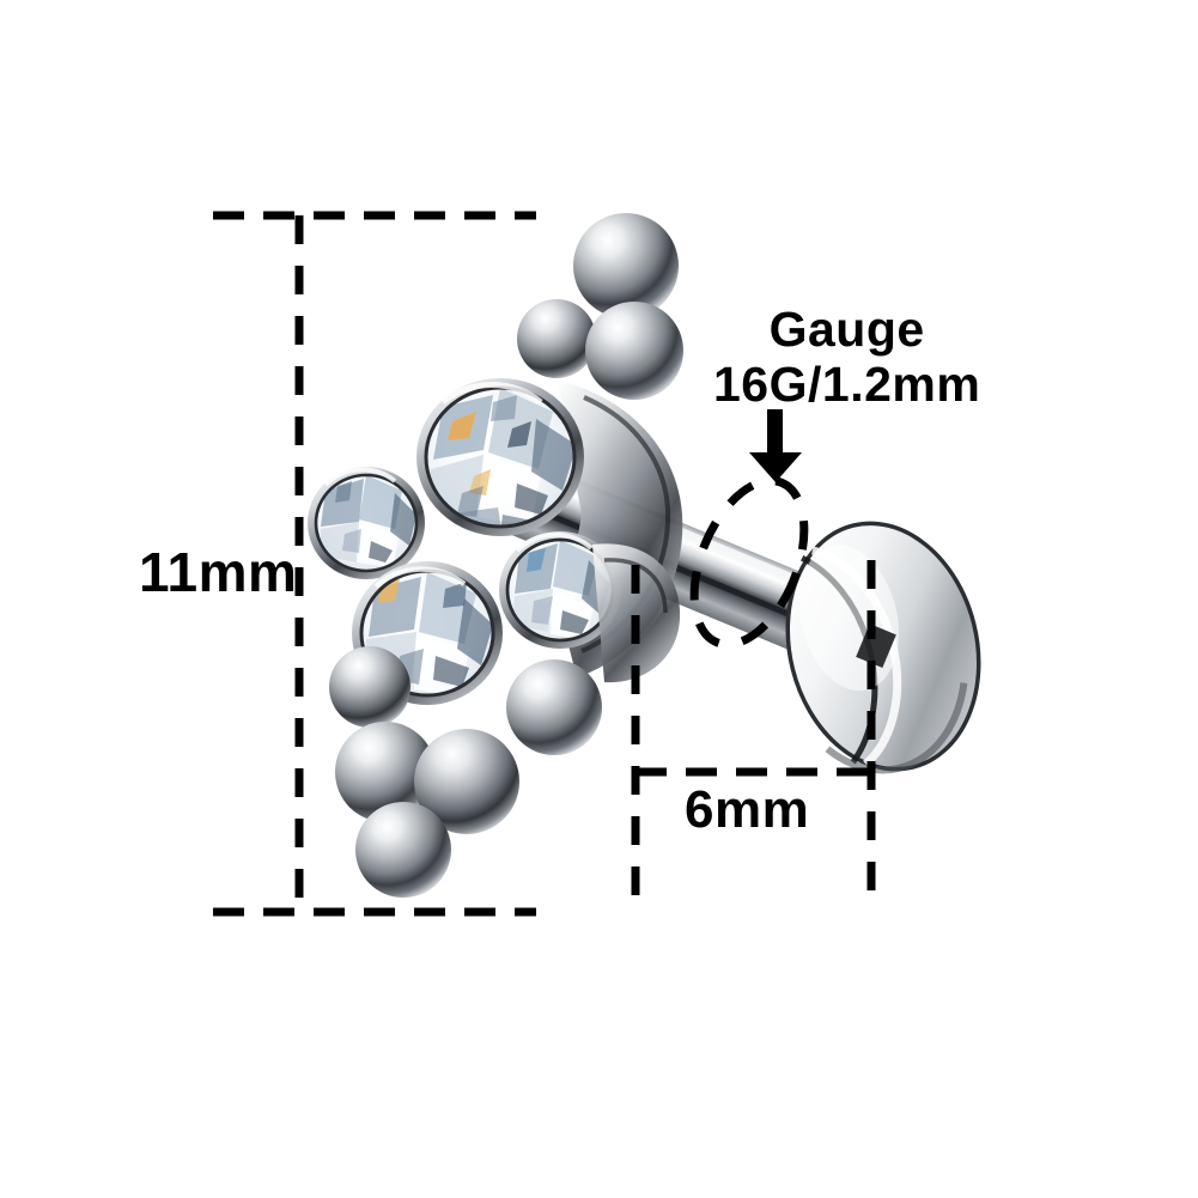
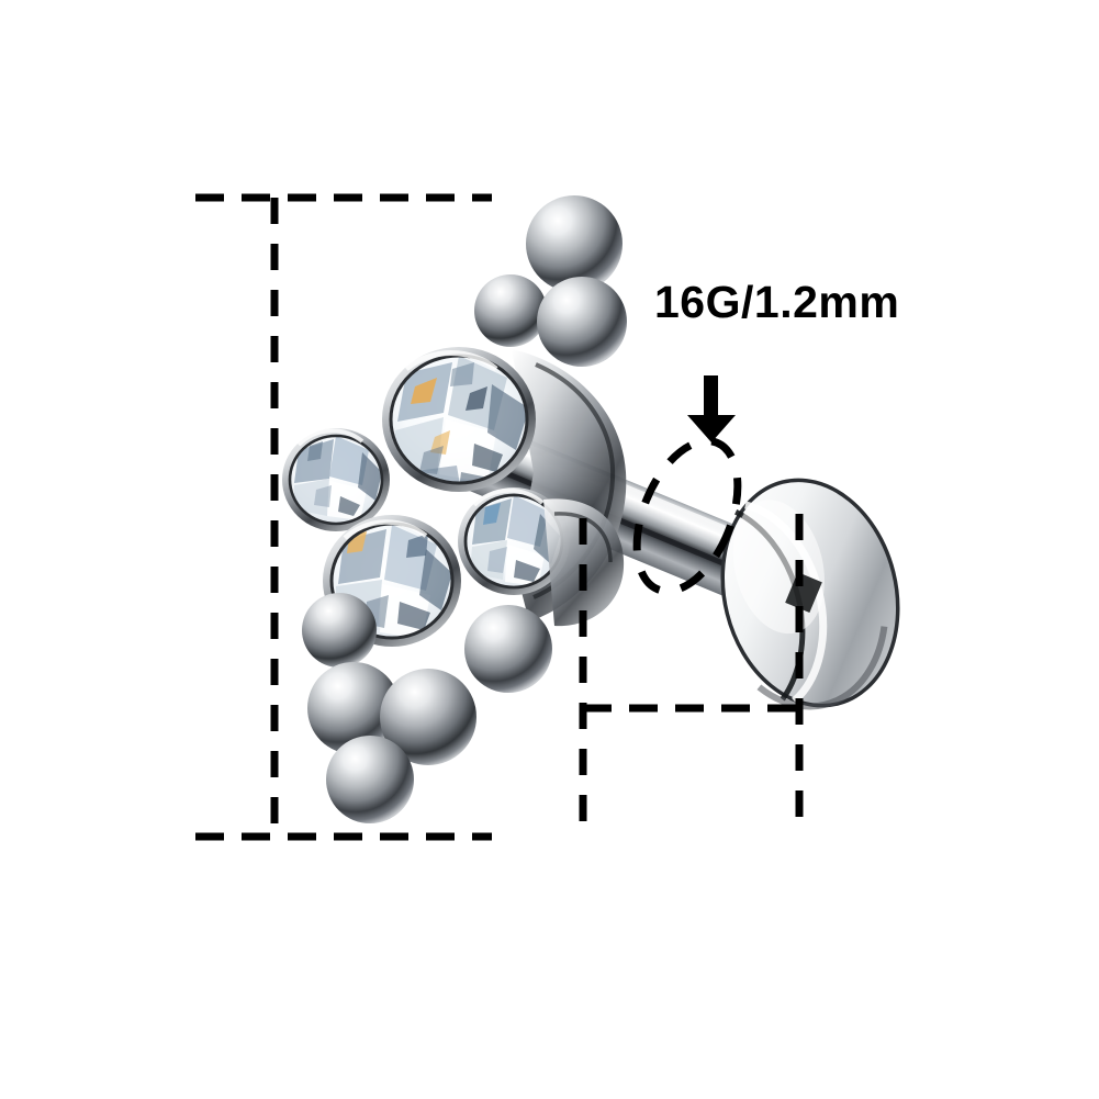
- 11mm
- 6mm
- Gauge
  16G/1.2mm
